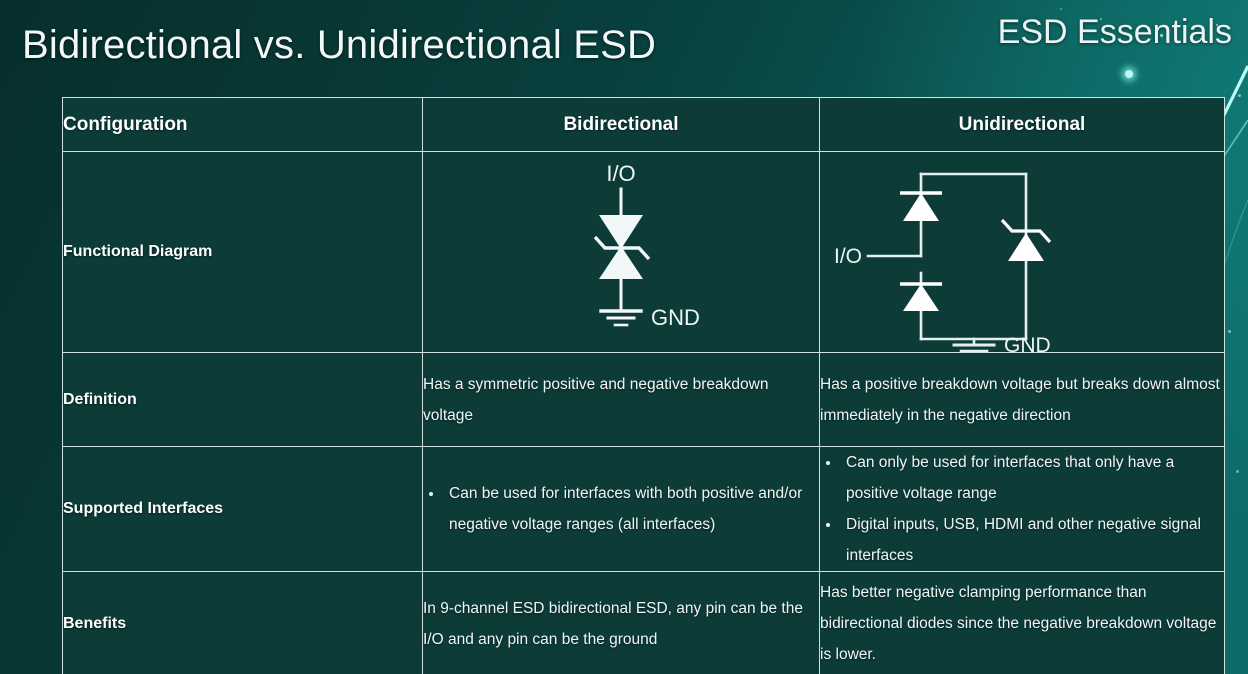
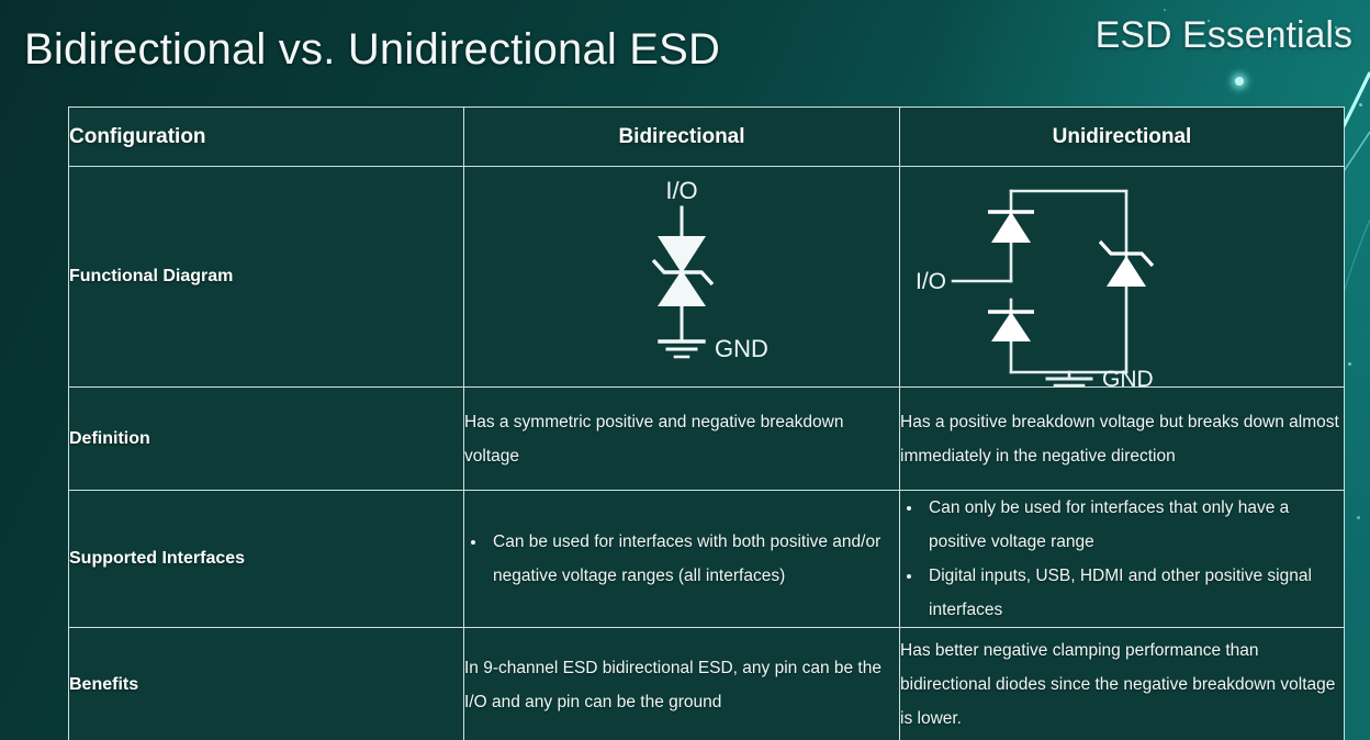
  Bidirectional vs. Unidirectional ESD
  ESD Essentials
  Configuration	Bidirectional	Unidirectional
  Functional Diagram	I/O GND	I/O GND
  Definition	Has a symmetric positive and negative breakdown voltage	Has a positive breakdown voltage but breaks down almost immediately in the negative direction
- Supported Interfaces	Can be used for interfaces with both positive and/or negative voltage ranges (all interfaces)	Can only be used for interfaces that only have a positive voltage range Digital inputs, USB, HDMI and other negative signal interfaces
+ Supported Interfaces	Can be used for interfaces with both positive and/or negative voltage ranges (all interfaces)	Can only be used for interfaces that only have a positive voltage range Digital inputs, USB, HDMI and other positive signal interfaces
  Benefits	In 9-channel ESD bidirectional ESD, any pin can be the I/O and any pin can be the ground	Has better negative clamping performance than bidirectional diodes since the negative breakdown voltage is lower.
